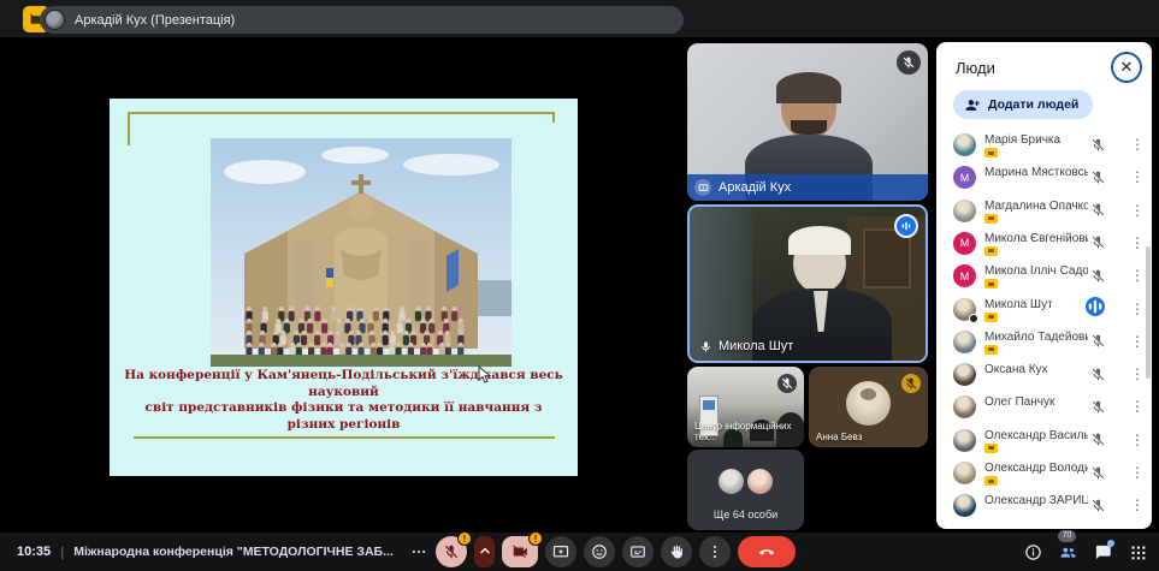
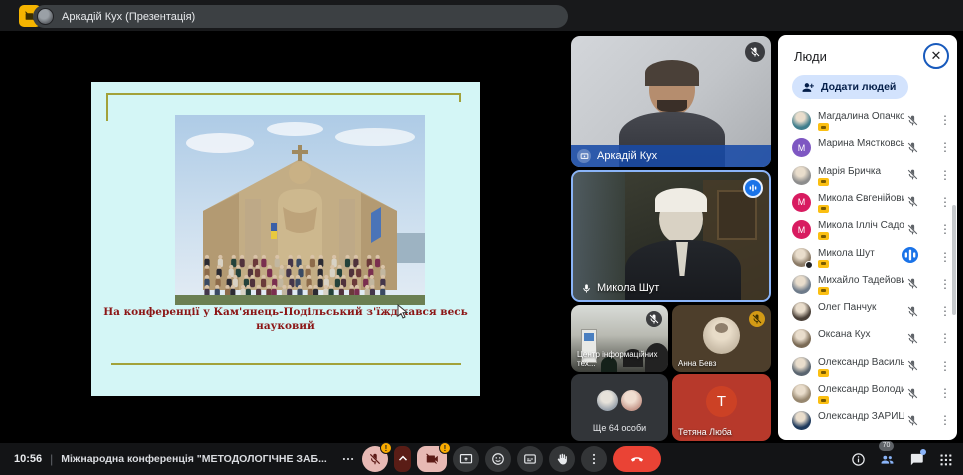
  Аркадій Кух (Презентація)
  На конференції у Кам'янець-Подільський з'їждався весь науковий
- світ представників фізики та методики її навчання з різних регіонів
  Аркадій Кух
  Микола Шут
  Центр інформаційних тех...
  Анна Бевз
  Ще 64 особи
+ T
+ Тетяна Люба
  Люди
  ✕
  Додати людей
- Марія Бричка
+ Магдалина Опачко
  ⋮
  M
  Марина Мястковсь
  ⋮
- Магдалина Опачко
+ Марія Бричка
  ⋮
  M
  Микола Євгенійов
  ⋮
  M
  Микола Ілліч Садо
  ⋮
  Микола Шут
  ⋮
  Михайло Тадейов
  ⋮
- Оксана Кух
+ Олег Панчук
  ⋮
- Олег Панчук
+ Оксана Кух
  ⋮
  Олександр Василь
  ⋮
  Олександр Володи
  ⋮
  Олександр ЗАРИЦ
  ⋮
- 10:35
+ 10:56
  |
  Міжнародна конференція "МЕТОДОЛОГІЧНЕ ЗАБ...
  !
  !
